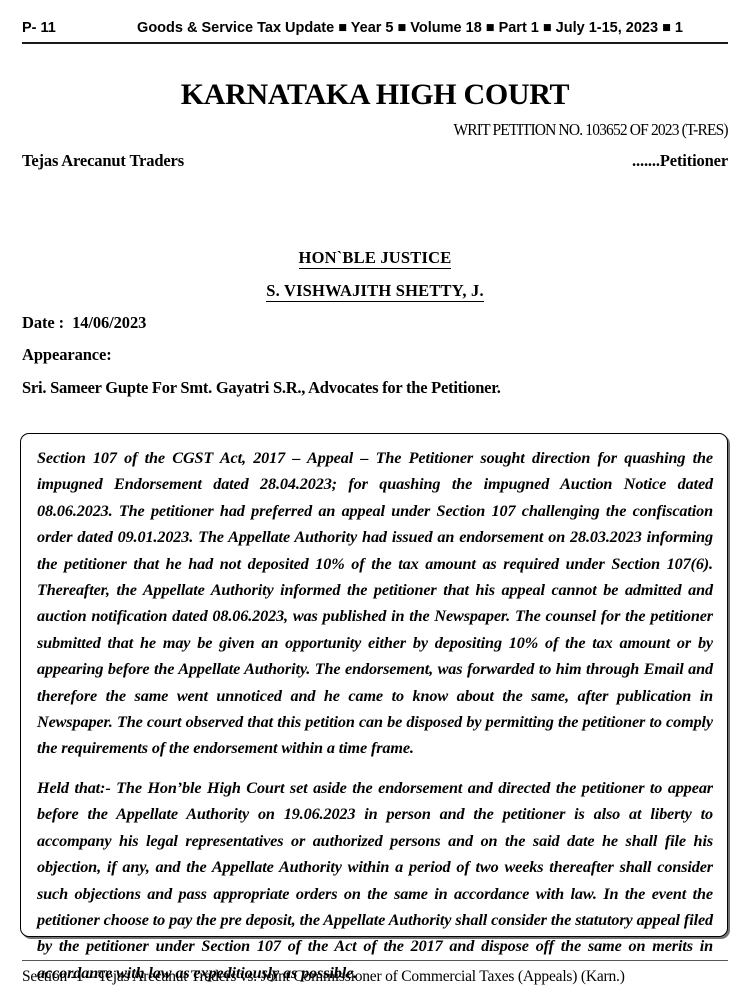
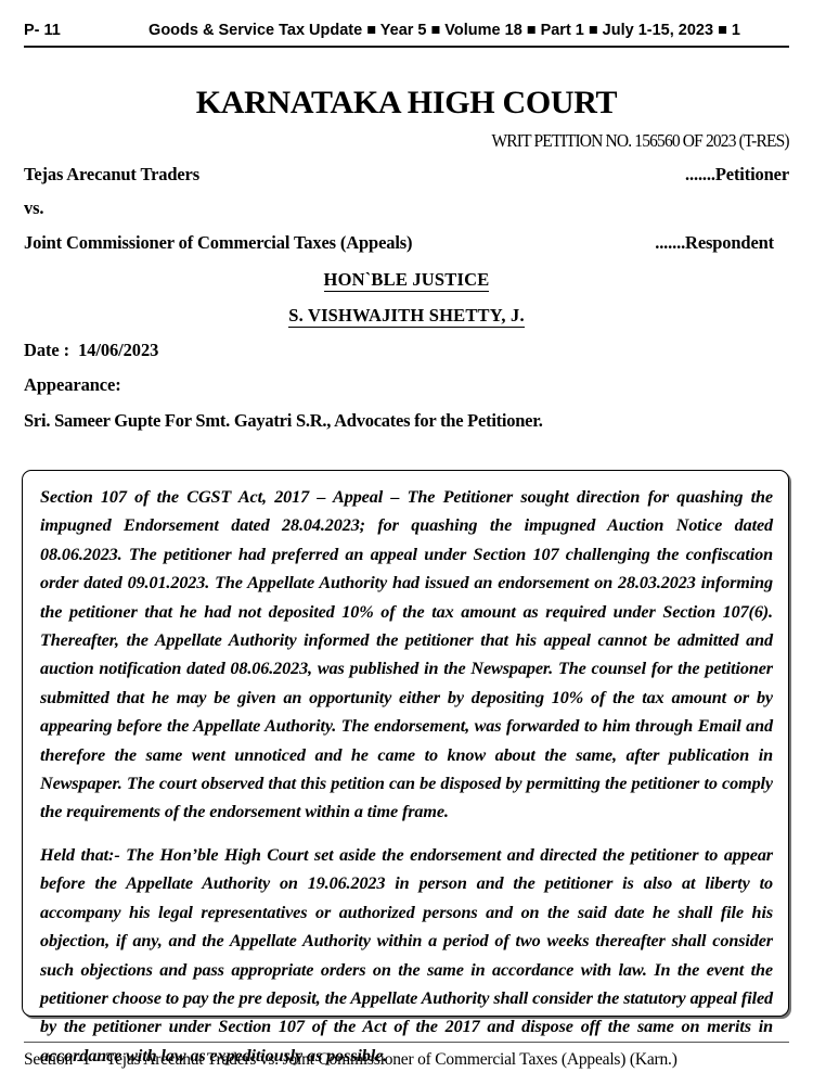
  P- 11
  Goods & Service Tax Update ■ Year 5 ■ Volume 18 ■ Part 1 ■ July 1-15, 2023 ■ 1
  KARNATAKA HIGH COURT
- WRIT PETITION NO. 103652 OF 2023 (T-RES)
+ WRIT PETITION NO. 156560 OF 2023 (T-RES)
  Tejas Arecanut Traders
  .......Petitioner
+ vs.
+ Joint Commissioner of Commercial Taxes (Appeals)
+ .......Respondent
  HON`BLE JUSTICE
  S. VISHWAJITH SHETTY, J.
  Date : 14/06/2023
  Appearance:
  Sri. Sameer Gupte For Smt. Gayatri S.R., Advocates for the Petitioner.
  Section 107 of the CGST Act, 2017 – Appeal – The Petitioner sought direction for quashing the impugned Endorsement dated 28.04.2023; for quashing the impugned Auction Notice dated 08.06.2023. The petitioner had preferred an appeal under Section 107 challenging the confiscation order dated 09.01.2023. The Appellate Authority had issued an endorsement on 28.03.2023 informing the petitioner that he had not deposited 10% of the tax amount as required under Section 107(6). Thereafter, the Appellate Authority informed the petitioner that his appeal cannot be admitted and auction notification dated 08.06.2023, was published in the Newspaper. The counsel for the petitioner submitted that he may be given an opportunity either by depositing 10% of the tax amount or by appearing before the Appellate Authority. The endorsement, was forwarded to him through Email and therefore the same went unnoticed and he came to know about the same, after publication in Newspaper. The court observed that this petition can be disposed by permitting the petitioner to comply the requirements of the endorsement within a time frame.
  Held that:- The Hon’ble High Court set aside the endorsement and directed the petitioner to appear before the Appellate Authority on 19.06.2023 in person and the petitioner is also at liberty to accompany his legal representatives or authorized persons and on the said date he shall file his objection, if any, and the Appellate Authority within a period of two weeks thereafter shall consider such objections and pass appropriate orders on the same in accordance with law. In the event the petitioner choose to pay the pre deposit, the Appellate Authority shall consider the statutory appeal filed by the petitioner under Section 107 of the Act of the 2017 and dispose off the same on merits in accordance with law as expeditiously as possible.
  Section -1 – Tejas Arecanut Traders vs. Joint Commissioner of Commercial Taxes (Appeals) (Karn.)
